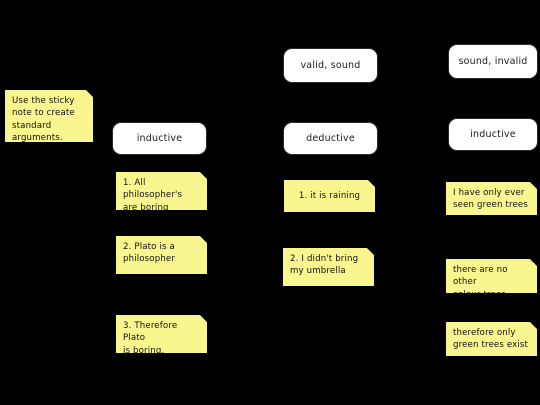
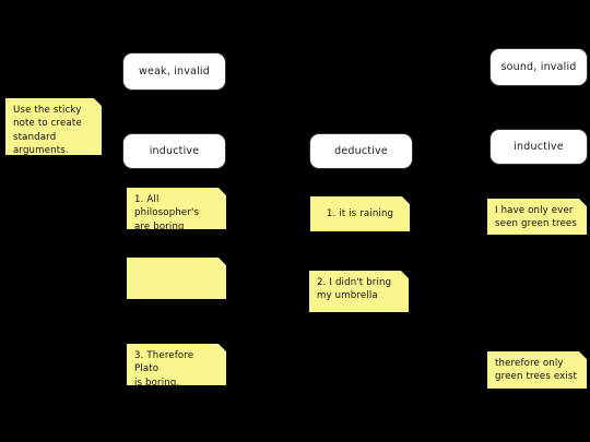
  Use the sticky
  note to create
  standard
  arguments.
+ weak, invalid
  inductive
  1. All philosopher's
  are boring
- 2. Plato is a
- philosopher
  3. Therefore Plato
  is boring.
- valid, sound
  deductive
  1. it is raining
  2. I didn't bring
  my umbrella
  sound, invalid
  inductive
  I have only ever
  seen green trees
- there are no other
  therefore only
  green trees exist
